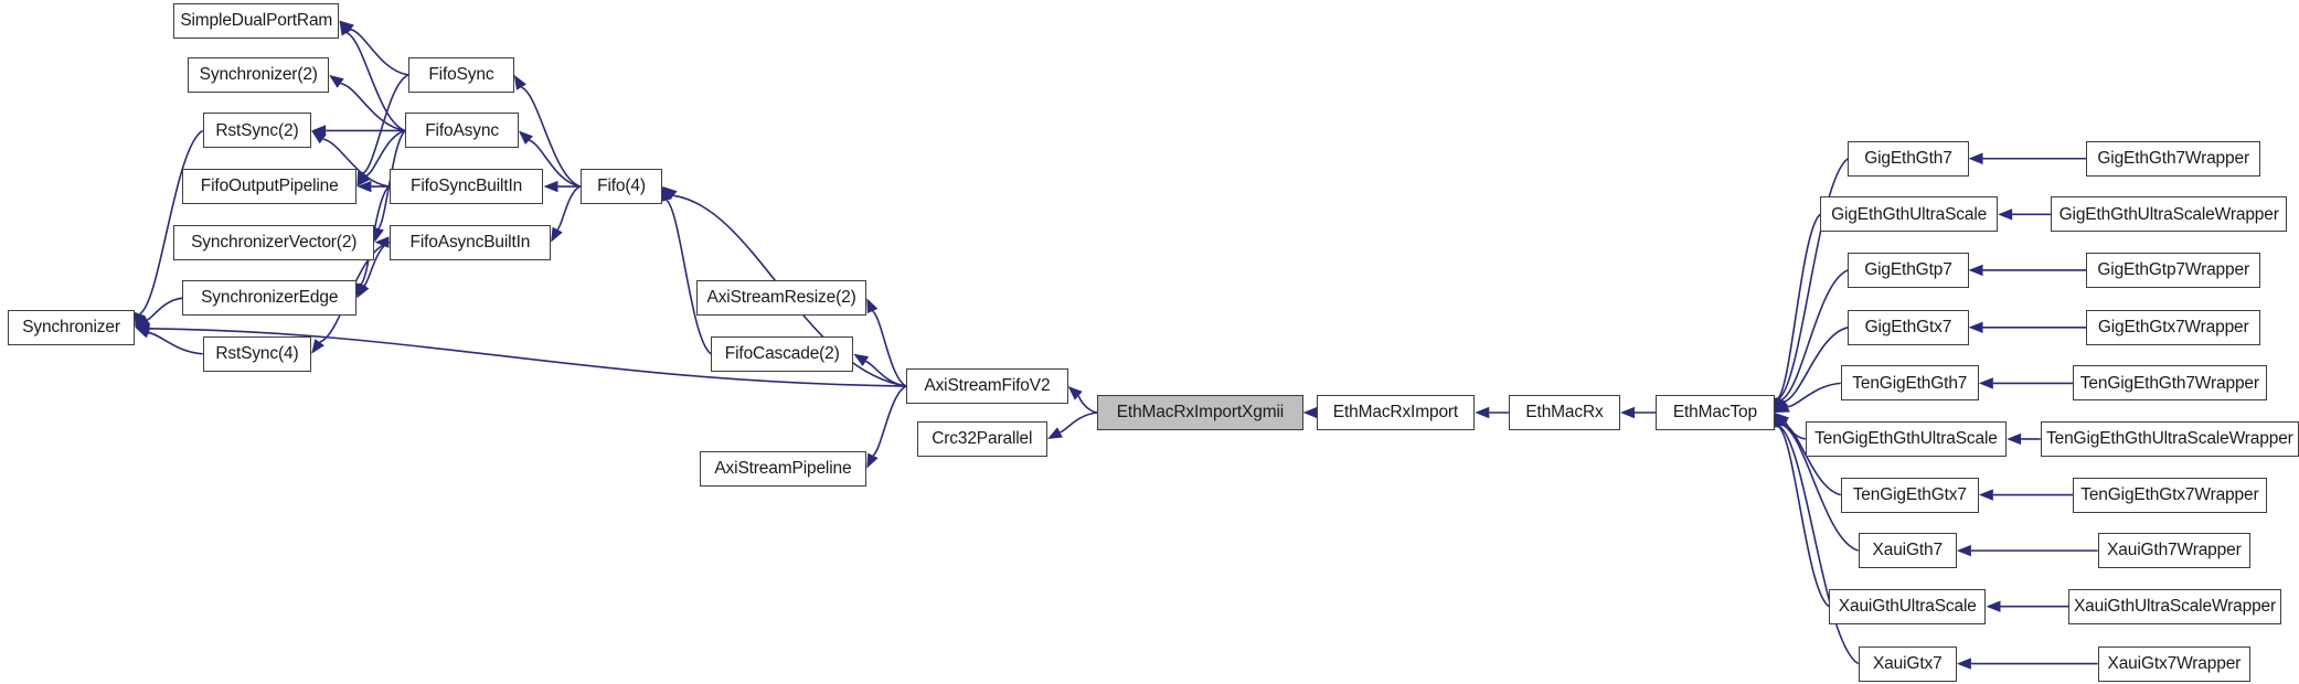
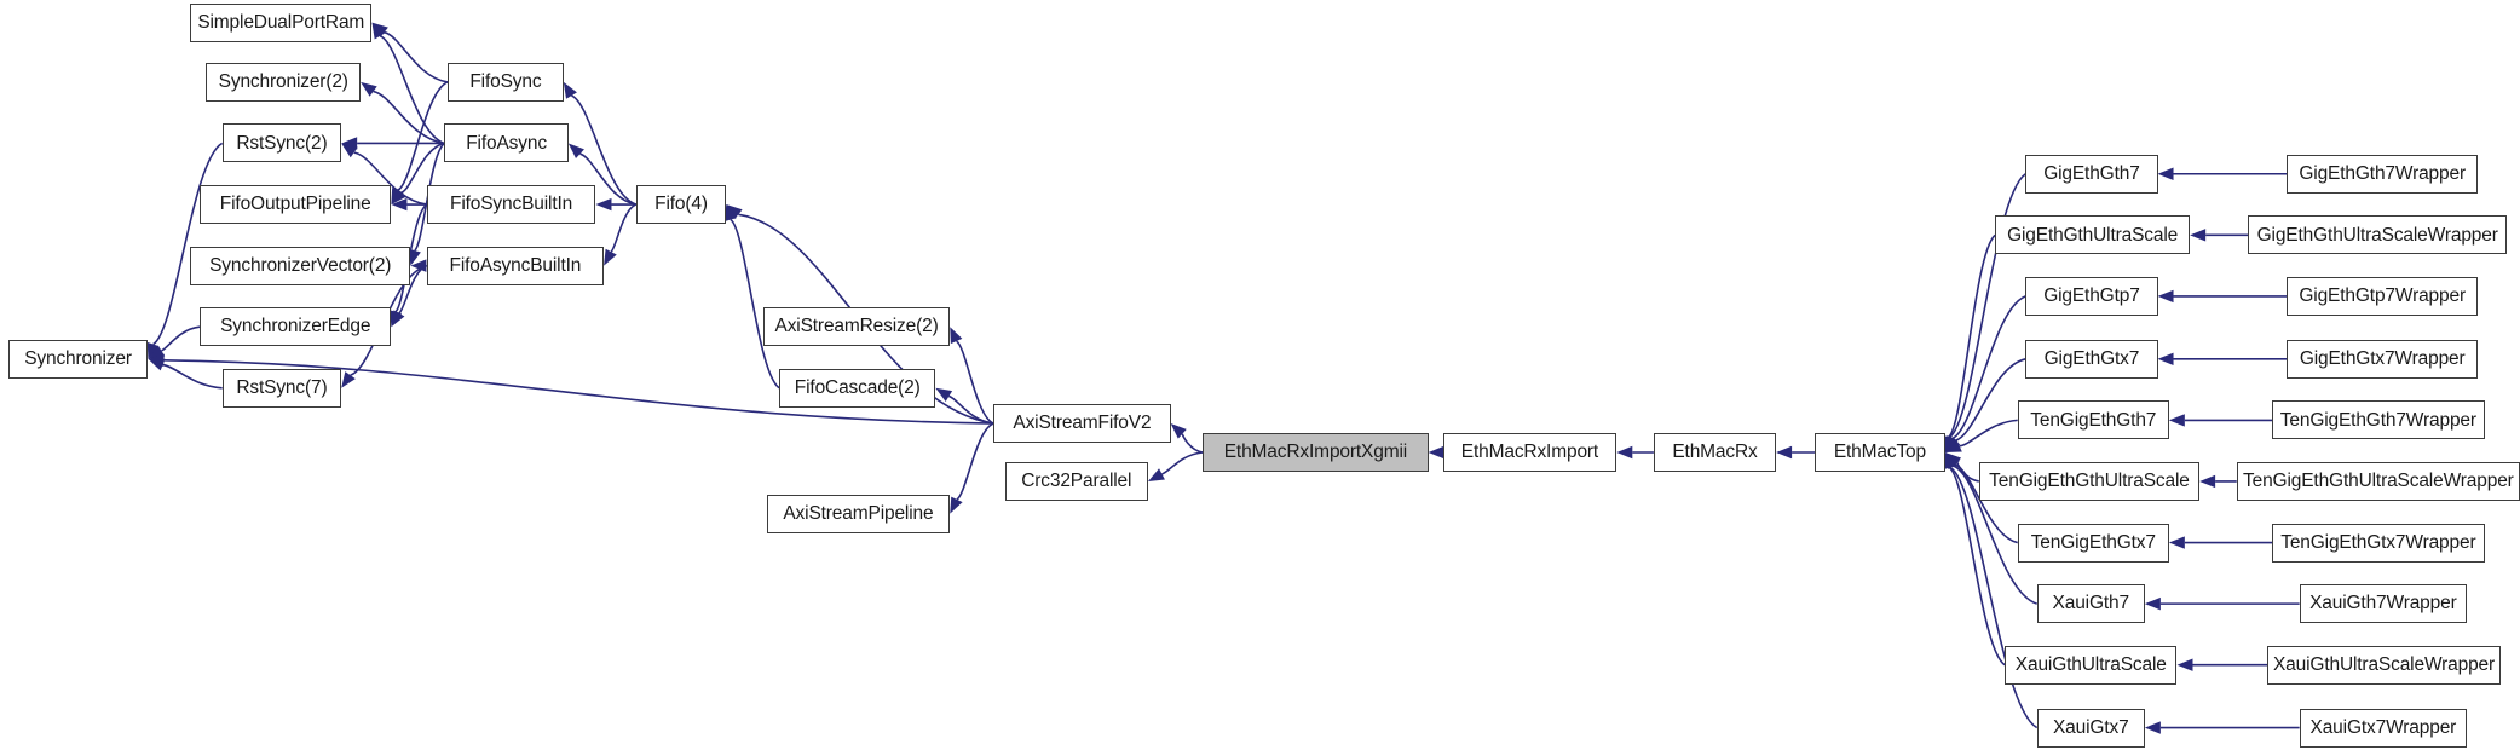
  SimpleDualPortRam
  Synchronizer(2)
  FifoSync
  RstSync(2)
  FifoAsync
  FifoOutputPipeline
  FifoSyncBuiltIn
  Fifo(4)
  SynchronizerVector(2)
  FifoAsyncBuiltIn
  SynchronizerEdge
  AxiStreamResize(2)
  Synchronizer
- RstSync(4)
+ RstSync(7)
  FifoCascade(2)
  AxiStreamFifoV2
  EthMacRxImportXgmii
  EthMacRxImport
  EthMacRx
  EthMacTop
  Crc32Parallel
  AxiStreamPipeline
  GigEthGth7
  GigEthGth7Wrapper
  GigEthGthUltraScale
  GigEthGthUltraScaleWrapper
  GigEthGtp7
  GigEthGtp7Wrapper
  GigEthGtx7
  GigEthGtx7Wrapper
  TenGigEthGth7
  TenGigEthGth7Wrapper
  TenGigEthGthUltraScale
  TenGigEthGthUltraScaleWrapper
  TenGigEthGtx7
  TenGigEthGtx7Wrapper
  XauiGth7
  XauiGth7Wrapper
  XauiGthUltraScale
  XauiGthUltraScaleWrapper
  XauiGtx7
  XauiGtx7Wrapper
